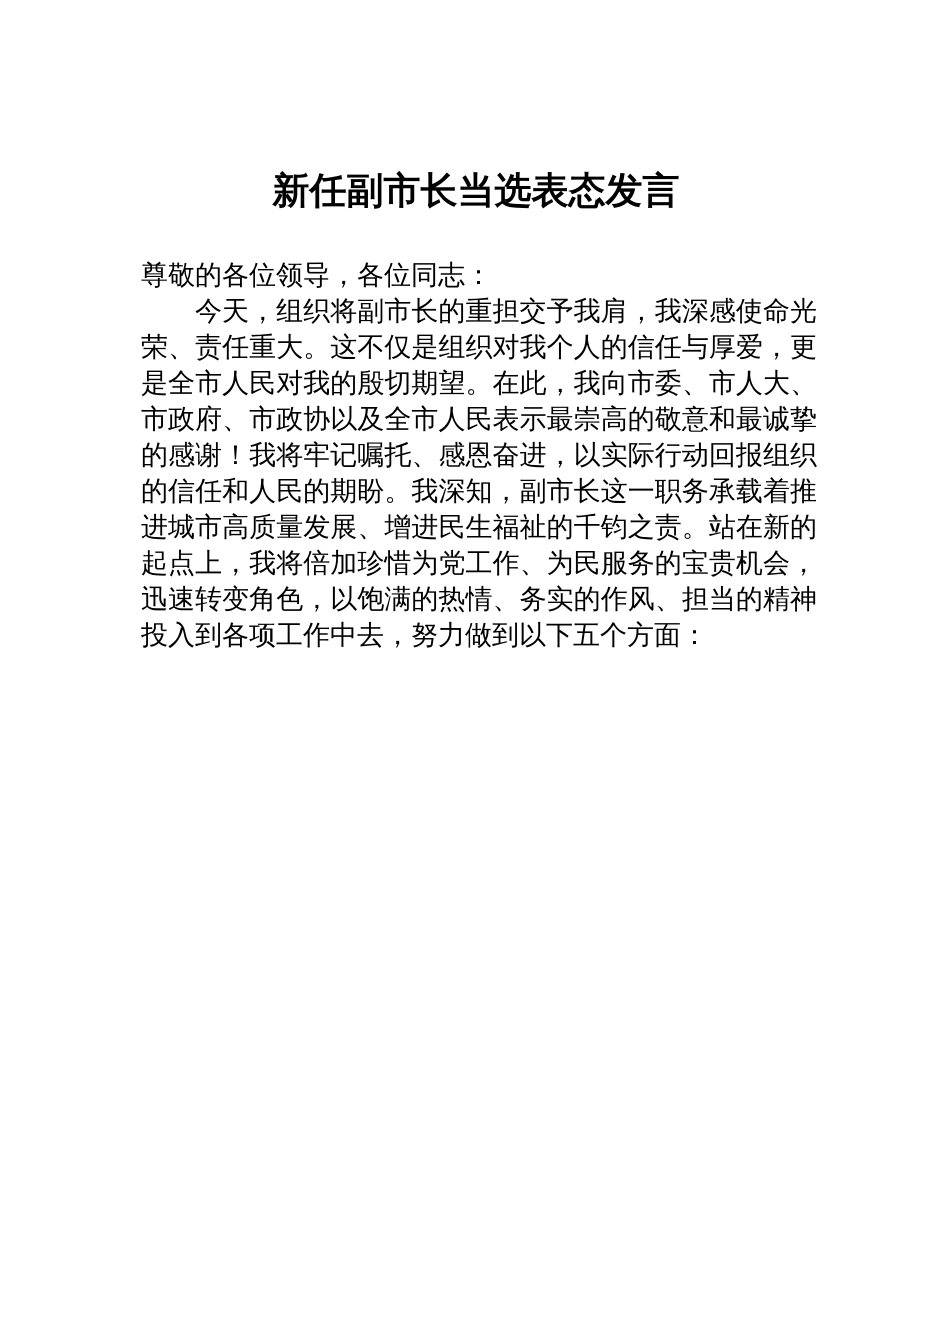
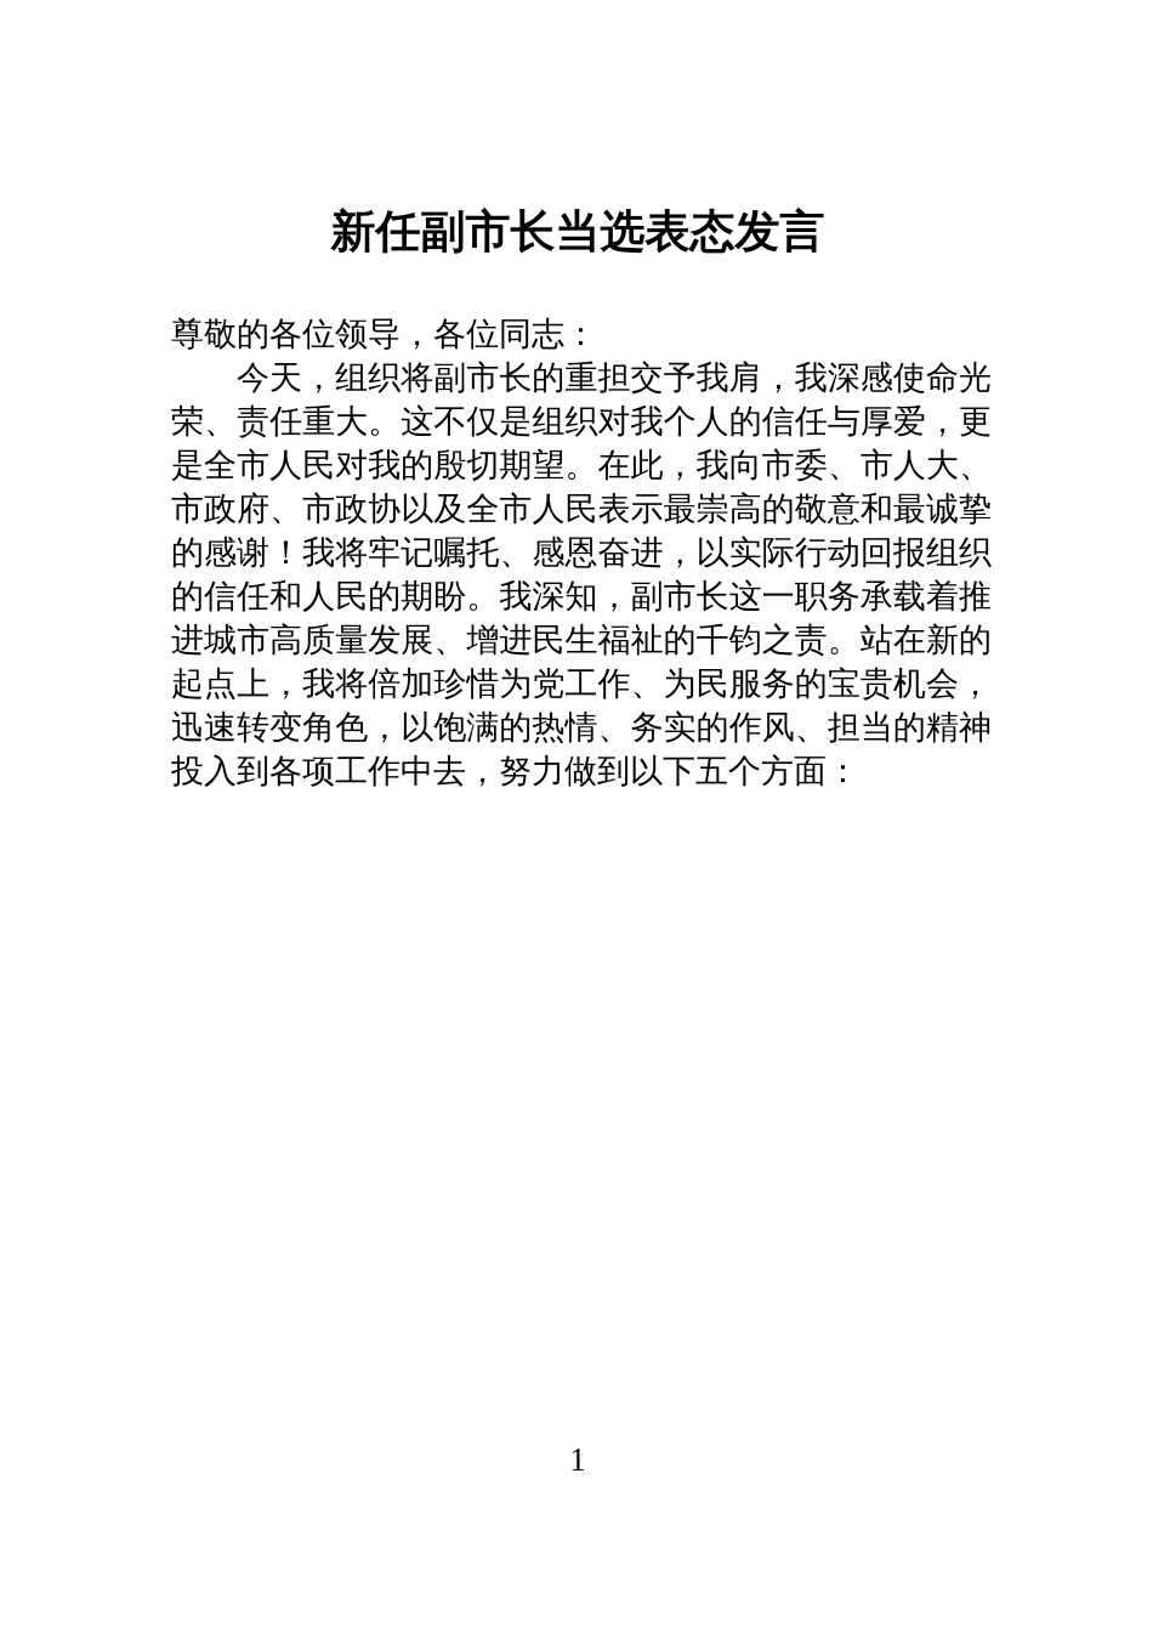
  新任副市长当选表态发言
  尊敬的各位领导，各位同志：
  今天，组织将副市长的重担交予我肩，我深感使命光荣、责任重大。这不仅是组织对我个人的信任与厚爱，更是全市人民对我的殷切期望。在此，我向市委、市人大、市政府、市政协以及全市人民表示最崇高的敬意和最诚挚的感谢！我将牢记嘱托、感恩奋进，以实际行动回报组织的信任和人民的期盼。我深知，副市长这一职务承载着推进城市高质量发展、增进民生福祉的千钧之责。站在新的起点上，我将倍加珍惜为党工作、为民服务的宝贵机会，迅速转变角色，以饱满的热情、务实的作风、担当的精神投入到各项工作中去，努力做到以下五个方面：
+ 1
